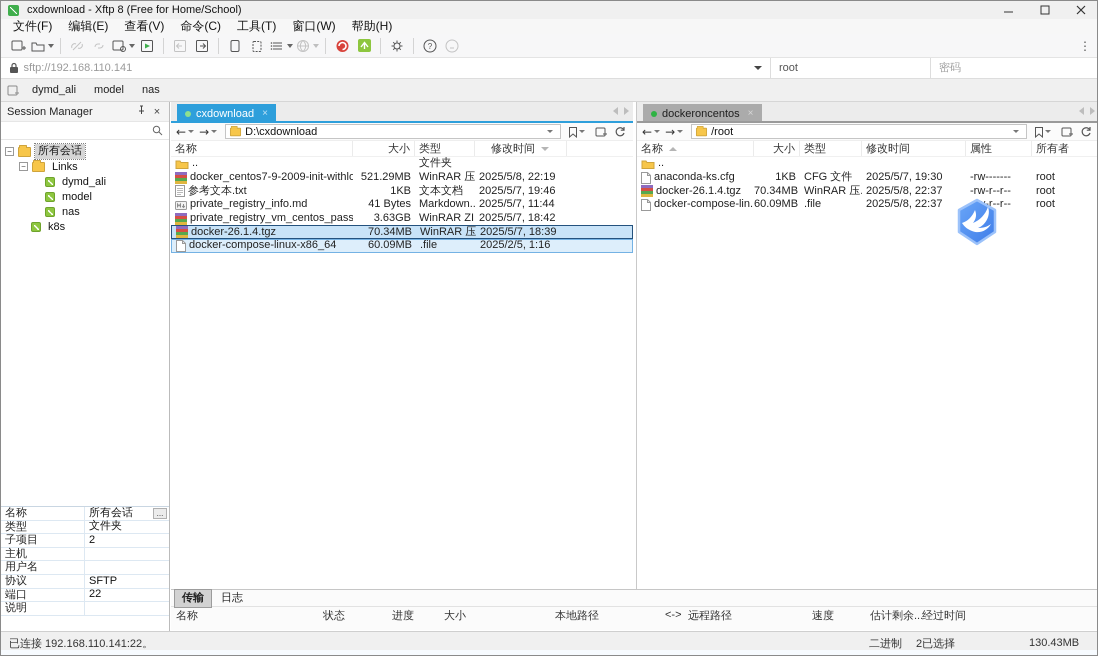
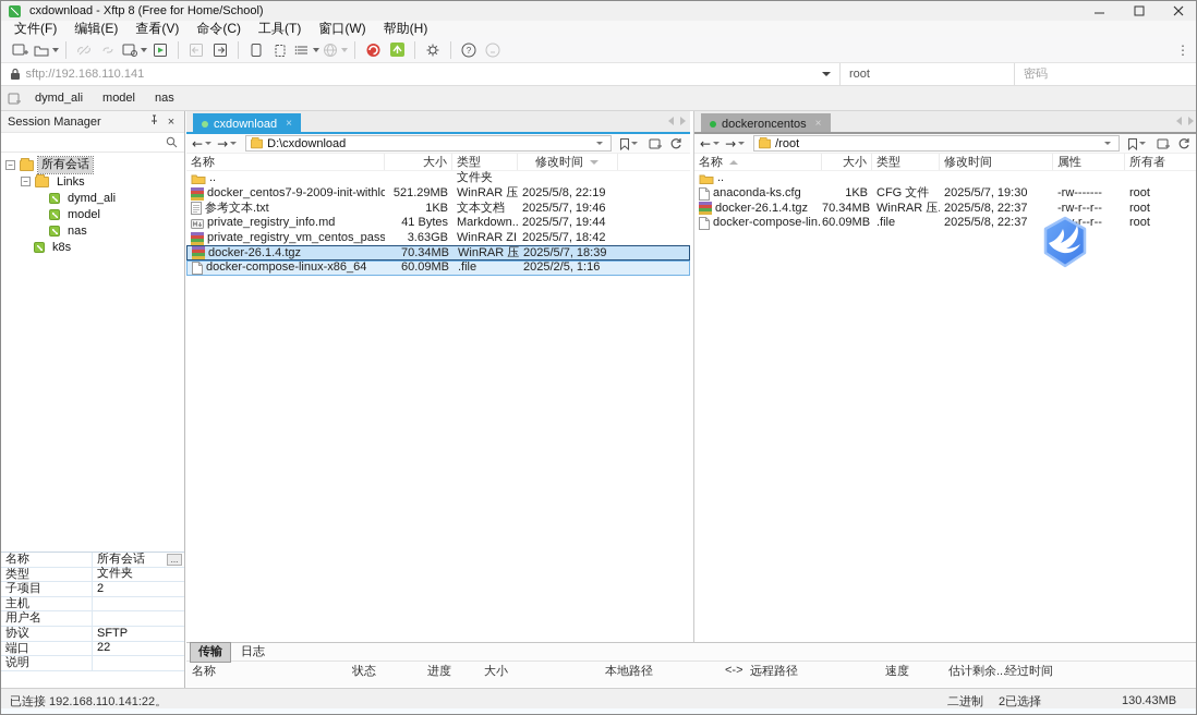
  cxdownload - Xftp 8 (Free for Home/School)
  文件(F)
  编辑(E)
  查看(V)
  命令(C)
  工具(T)
  窗口(W)
  帮助(H)
  ?
  ⋮
  sftp://192.168.110.141
  root
  密码
  dymd_ali
  model
  nas
  Session Manager
  ×
  −
  所有会话
  −
  Links
  dymd_ali
  model
  nas
  k8s
  名称
  所有会话
  ...
  类型
  文件夹
  子项目
  2
  主机
  用户名
  协议
  SFTP
  端口
  22
  说明
  cxdownload
  ×
  ←
  →
  D:\cxdownload
  名称
  大小
  类型
  修改时间
  ..
  文件夹
  docker_centos7-9-2009-init-withlo
  521.29MB
  WinRAR 压
  2025/5/8, 22:19
  参考文本.txt
  1KB
  文本文档
  2025/5/7, 19:46
  private_registry_info.md
  41 Bytes
  Markdown..
- 2025/5/7, 11:44
+ 2025/5/7, 19:44
  private_registry_vm_centos_pass
  3.63GB
  WinRAR ZI
  2025/5/7, 18:42
  docker-26.1.4.tgz
  70.34MB
  WinRAR 压
  2025/5/7, 18:39
  docker-compose-linux-x86_64
  60.09MB
  .file
  2025/2/5, 1:16
  dockeroncentos
  ×
  ←
  →
  /root
  名称
  大小
  类型
  修改时间
  属性
  所有者
  ..
  anaconda-ks.cfg
  1KB
  CFG 文件
  2025/5/7, 19:30
  -rw-------
  root
  docker-26.1.4.tgz
  70.34MB
  WinRAR 压.
  2025/5/8, 22:37
  -rw-r--r--
  root
  docker-compose-lin.
  60.09MB
  .file
  2025/5/8, 22:37
  root
  传输
  日志
  名称
  状态
  进度
  大小
  本地路径
  <->
  远程路径
  速度
  估计剩余...
  经过时间
  已连接 192.168.110.141:22。
  二进制
  2已选择
  130.43MB
